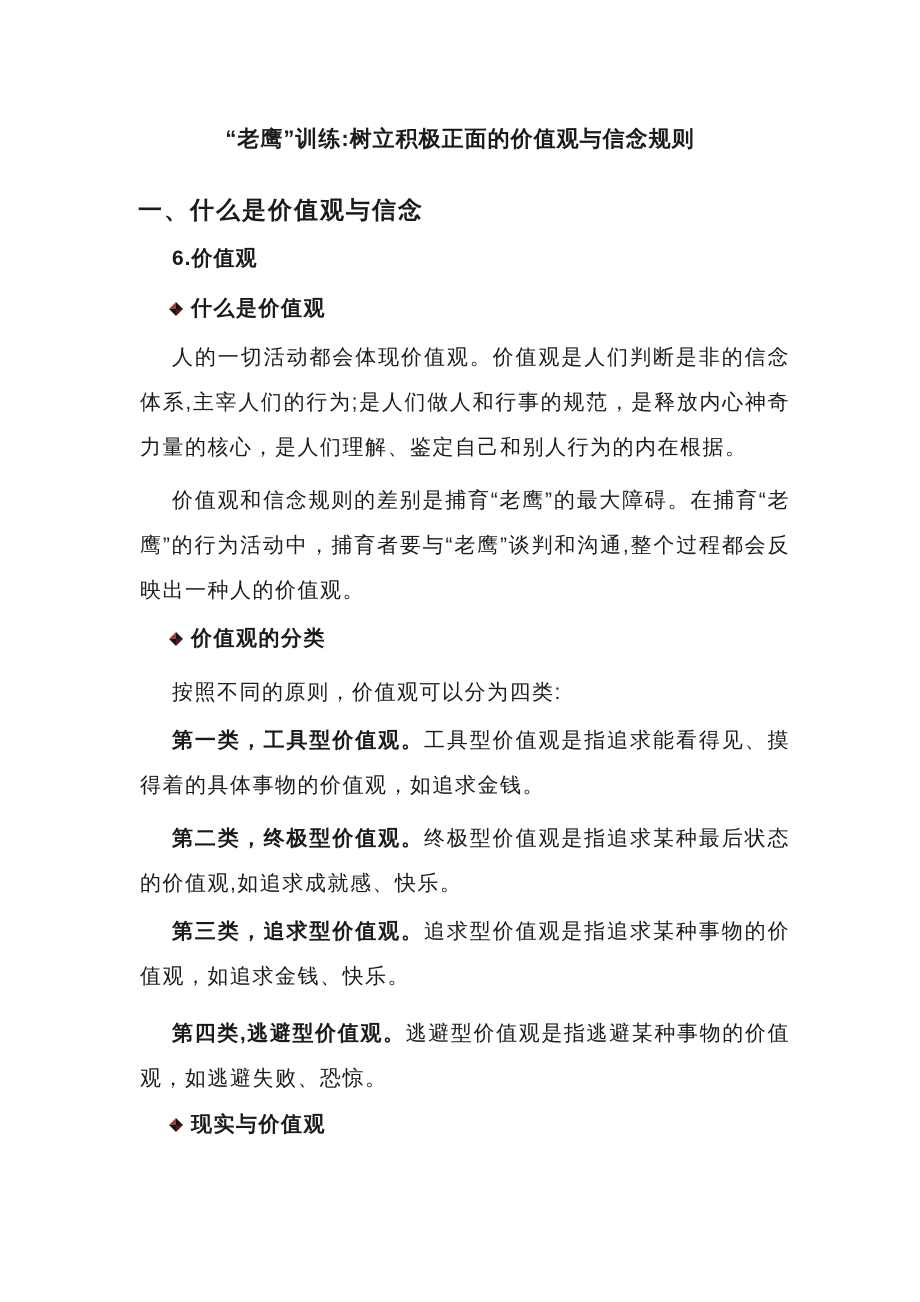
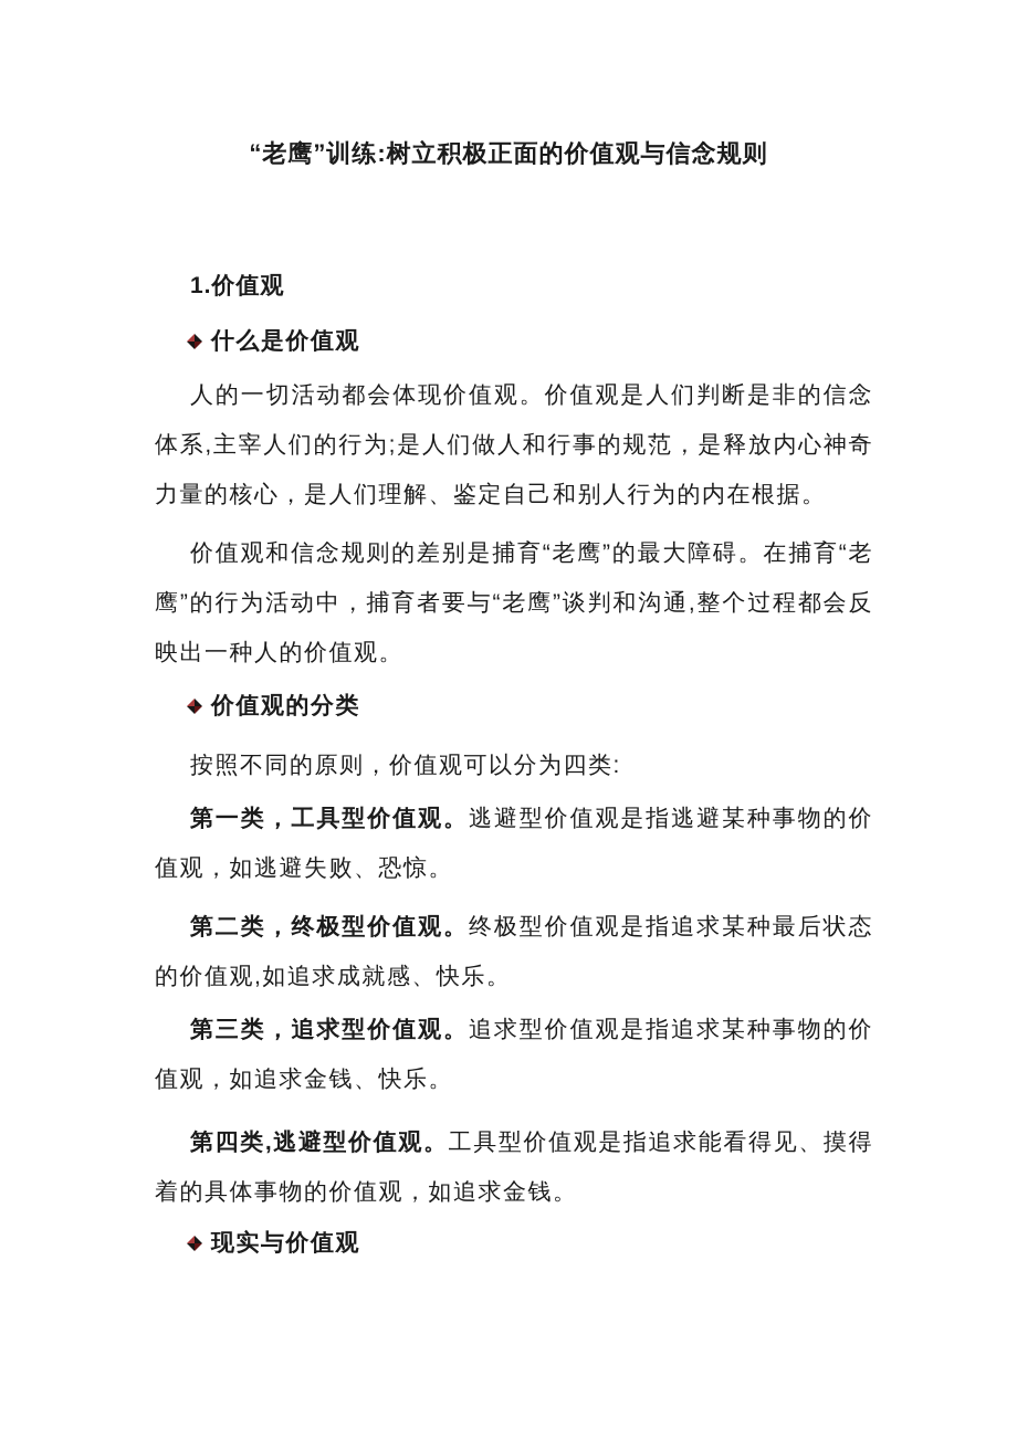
  “老鹰”训练:树立积极正面的价值观与信念规则
- 一、什么是价值观与信念
- 6.价值观
+ 1.价值观
  什么是价值观
  人的一切活动都会体现价值观。价值观是人们判断是非的信念体系,主宰人们的行为;是人们做人和行事的规范，是释放内心神奇力量的核心，是人们理解、鉴定自己和别人行为的内在根据。
  价值观和信念规则的差别是捕育“老鹰”的最大障碍。在捕育“老鹰”的行为活动中，捕育者要与“老鹰”谈判和沟通,整个过程都会反映出一种人的价值观。
  价值观的分类
  按照不同的原则，价值观可以分为四类:
- 第一类，工具型价值观。工具型价值观是指追求能看得见、摸得着的具体事物的价值观，如追求金钱。
+ 第一类，工具型价值观。逃避型价值观是指逃避某种事物的价值观，如逃避失败、恐惊。
  第二类，终极型价值观。终极型价值观是指追求某种最后状态的价值观,如追求成就感、快乐。
  第三类，追求型价值观。追求型价值观是指追求某种事物的价值观，如追求金钱、快乐。
- 第四类,逃避型价值观。逃避型价值观是指逃避某种事物的价值观，如逃避失败、恐惊。
+ 第四类,逃避型价值观。工具型价值观是指追求能看得见、摸得着的具体事物的价值观，如追求金钱。
  现实与价值观
